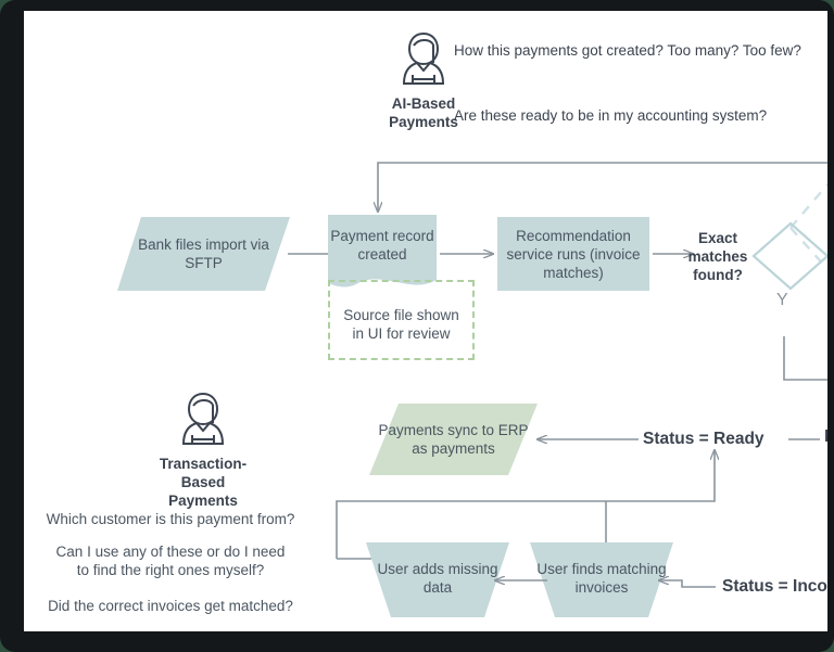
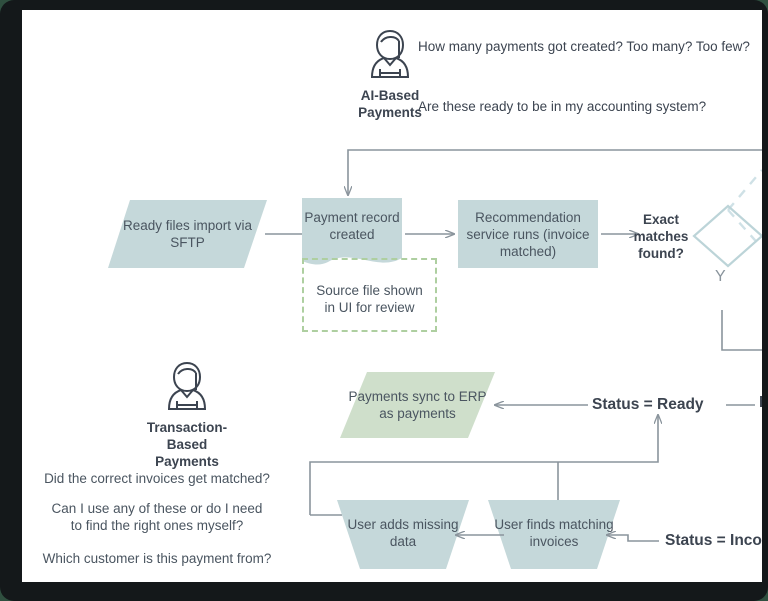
  AI-Based
  Payments
- How this payments got created? Too many? Too few?
+ How many payments got created? Too many? Too few?
  Are these ready to be in my accounting system?
- Bank files import via SFTP
+ Ready files import via SFTP
  Payment record created
- Recommendation service runs (invoice matches)
+ Recommendation service runs (invoice matched)
  Exact matches found?
  Source file shown
  in UI for review
  Y
  Transaction-Based
  Payments
- Which customer is this payment from?
+ Did the correct invoices get matched?
  Can I use any of these or do I need
  to find the right ones myself?
- Did the correct invoices get matched?
+ Which customer is this payment from?
  Payments sync to ERP as payments
  User adds missing data
  User finds matching invoices
  Status = Ready
  Status = Inco
